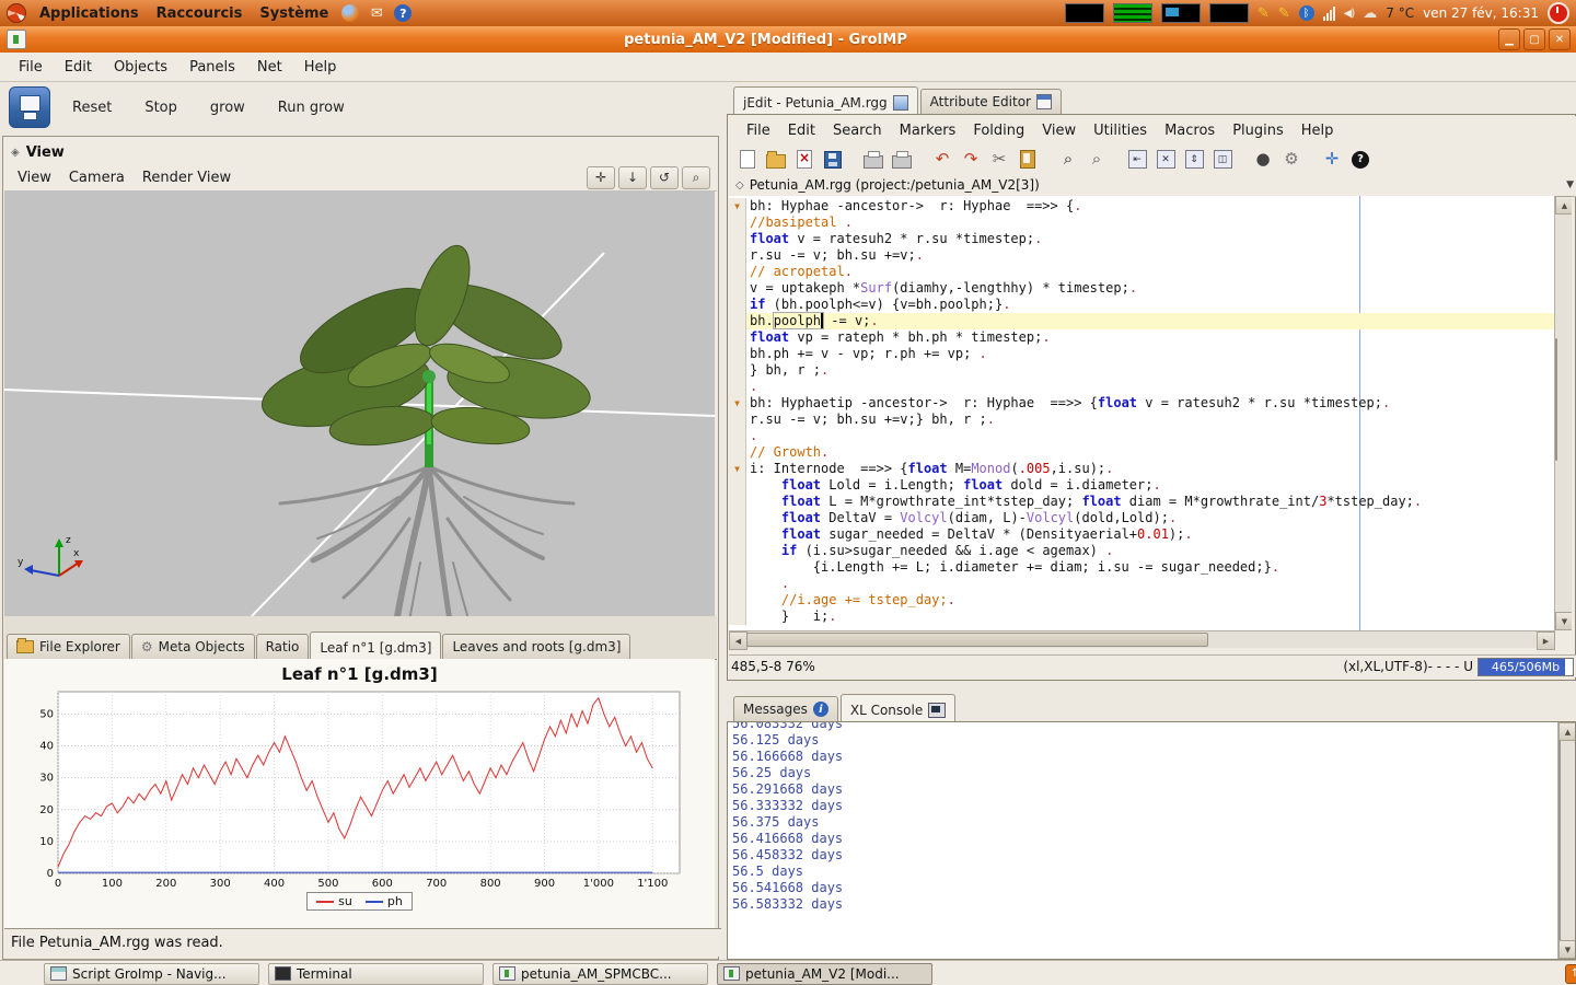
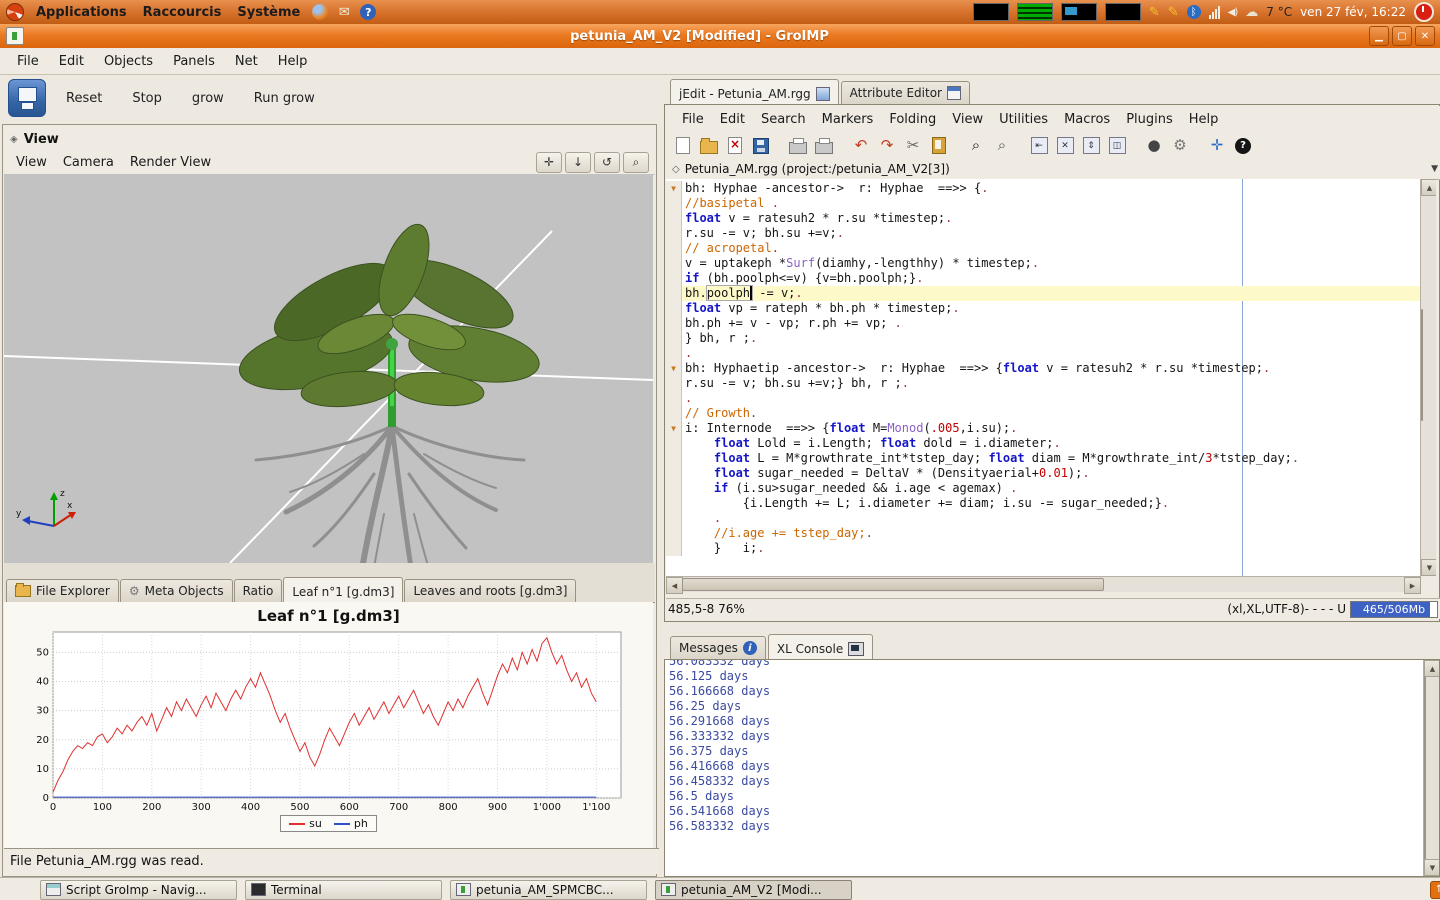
  Applications
  Raccourcis
  Système
  ✉
  ?
  ✎
  ✎
  ᛒ
  ◀)
  ☁
  7 °C
- ven 27 fév, 16:31
+ ven 27 fév, 16:22
  petunia_AM_V2 [Modified] - GroIMP
  ▁
  ▢
  ✕
  File
  Edit
  Objects
  Panels
  Net
  Help
  Reset
  Stop
  grow
  Run grow
  ◈
  View
  View
  Camera
  Render View
  ✛
  ↓
  ↺
  ⌕
  z
  x
  y
  File Explorer
  ⚙
  Meta Objects
  Ratio
  Leaf n°1 [g.dm3]
  Leaves and roots [g.dm3]
  Leaf n°1 [g.dm3]
  0
  100
  200
  300
  400
  500
  600
  700
  800
  900
  1'000
  1'100
  0
  10
  20
  30
  40
  50
  su
  ph
  File Petunia_AM.rgg was read.
  jEdit - Petunia_AM.rgg
  Attribute Editor
  File
  Edit
  Search
  Markers
  Folding
  View
  Utilities
  Macros
  Plugins
  Help
  ×
  ↶
  ↷
  ✂
  ⌕
  ⌕
  ⇤
  ✕
  ⇕
  ◫
  ●
  ⚙
  ✛
  ?
  ◇
  Petunia_AM.rgg (project:/petunia_AM_V2[3])
  ▼
  ▼
  bh: Hyphae -ancestor-> r: Hyphae ==>> {.
  //basipetal .
  float v = ratesuh2 * r.su *timestep;.
  r.su -= v; bh.su +=v;.
  // acropetal.
  v = uptakeph *Surf(diamhy,-lengthhy) * timestep;.
  if (bh.poolph<=v) {v=bh.poolph;}.
  bh.poolph -= v;.
  float vp = rateph * bh.ph * timestep;.
  bh.ph += v - vp; r.ph += vp; .
  } bh, r ;.
  .
  ▼
  bh: Hyphaetip -ancestor-> r: Hyphae ==>> {float v = ratesuh2 * r.su *timestep;.
  r.su -= v; bh.su +=v;} bh, r ;.
  .
  // Growth.
  ▼
  i: Internode ==>> {float M=Monod(.005,i.su);.
  float Lold = i.Length; float dold = i.diameter;.
  float L = M*growthrate_int*tstep_day; float diam = M*growthrate_int/3*tstep_day;.
- float DeltaV = Volcyl(diam, L)-Volcyl(dold,Lold);.
  float sugar_needed = DeltaV * (Densityaerial+0.01);.
  if (i.su>sugar_needed && i.age < agemax) .
  {i.Length += L; i.diameter += diam; i.su -= sugar_needed;}.
  .
  //i.age += tstep_day;.
  } i;.
  ▲
  ▼
  ◀
  ▶
  485,5-8 76%
  (xl,XL,UTF-8)- - - - U
  465/506Mb
  Messages
  i
  XL Console
  56.083332 days
  56.125 days
  56.166668 days
  56.25 days
  56.291668 days
  56.333332 days
  56.375 days
  56.416668 days
  56.458332 days
  56.5 days
  56.541668 days
  56.583332 days
  ▲
  ▼
  Script GroImp - Navig...
  Terminal
  petunia_AM_SPMCBC...
  petunia_AM_V2 [Modi...
  ↑
